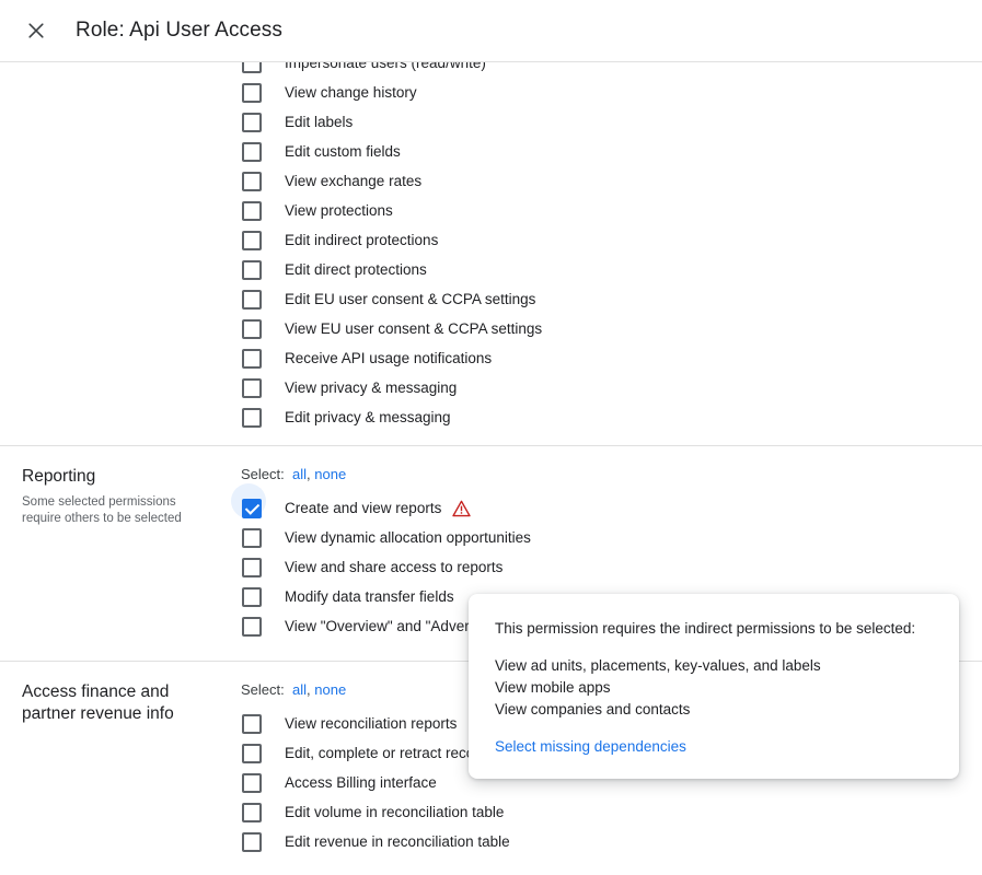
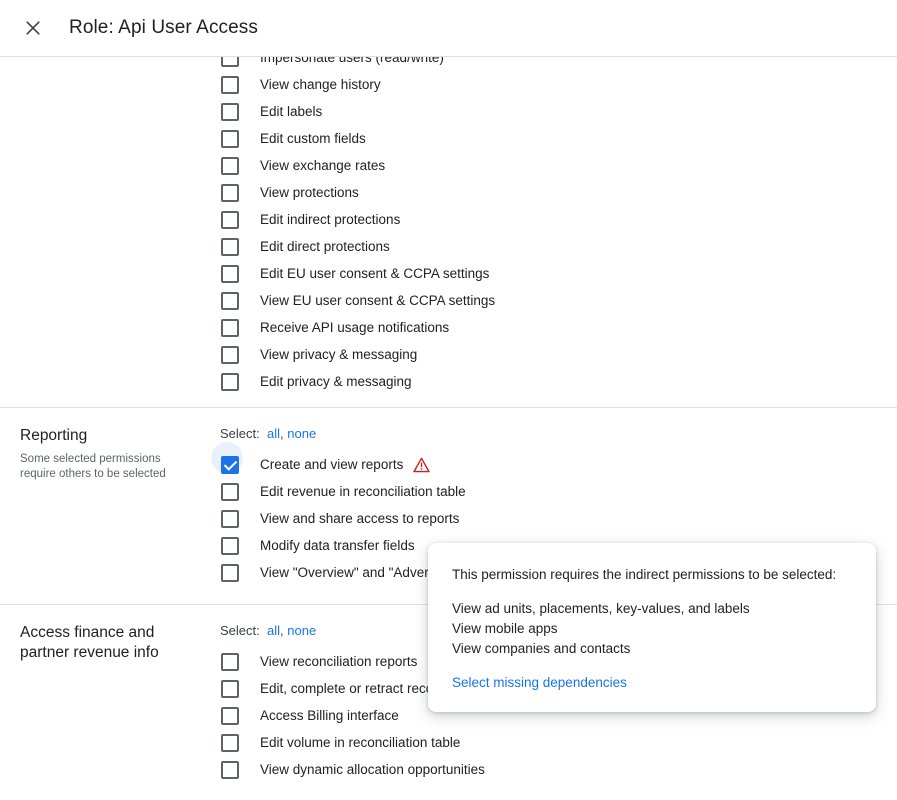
  Role: Api User Access
  Impersonate users (read/write)
  View change history
  Edit labels
  Edit custom fields
  View exchange rates
  View protections
  Edit indirect protections
  Edit direct protections
  Edit EU user consent & CCPA settings
  View EU user consent & CCPA settings
  Receive API usage notifications
  View privacy & messaging
  Edit privacy & messaging
  Reporting
  Some selected permissions require others to be selected
  Select: all, none
  Create and view reports
- View dynamic allocation opportunities
+ Edit revenue in reconciliation table
  View and share access to reports
  Modify data transfer fields
  Access finance and partner revenue info
  Select: all, none
  View reconciliation reports
  Access Billing interface
  Edit volume in reconciliation table
- Edit revenue in reconciliation table
+ View dynamic allocation opportunities
  This permission requires the indirect permissions to be selected:
  View ad units, placements, key-values, and labels
  View mobile apps
  View companies and contacts
  Select missing dependencies
